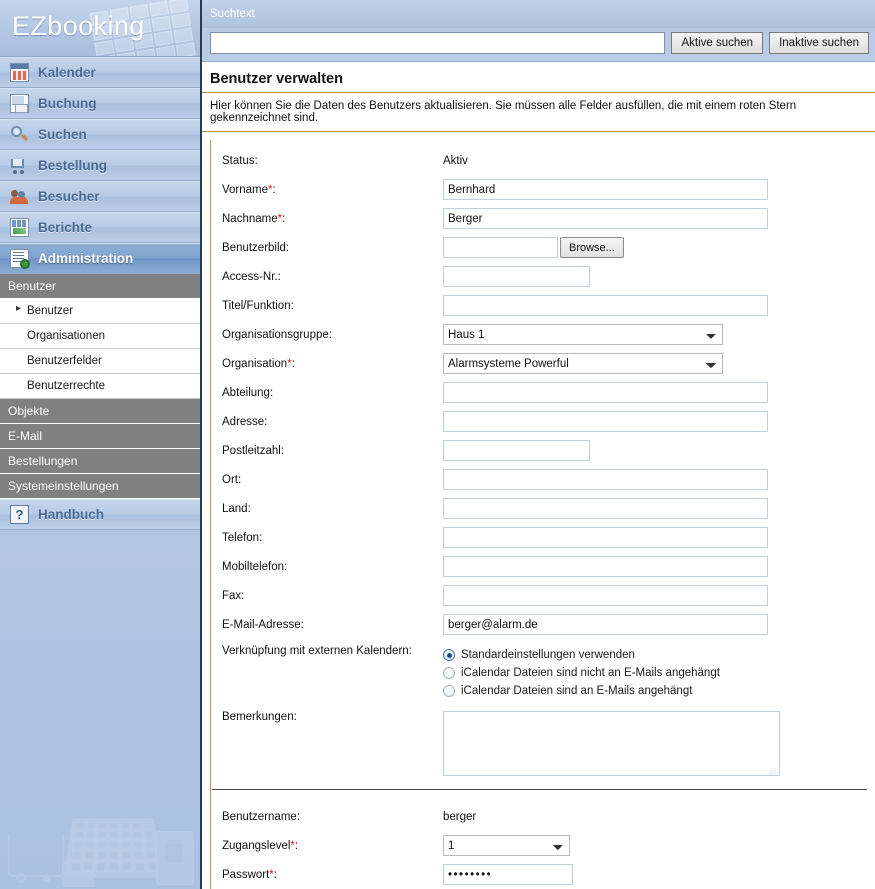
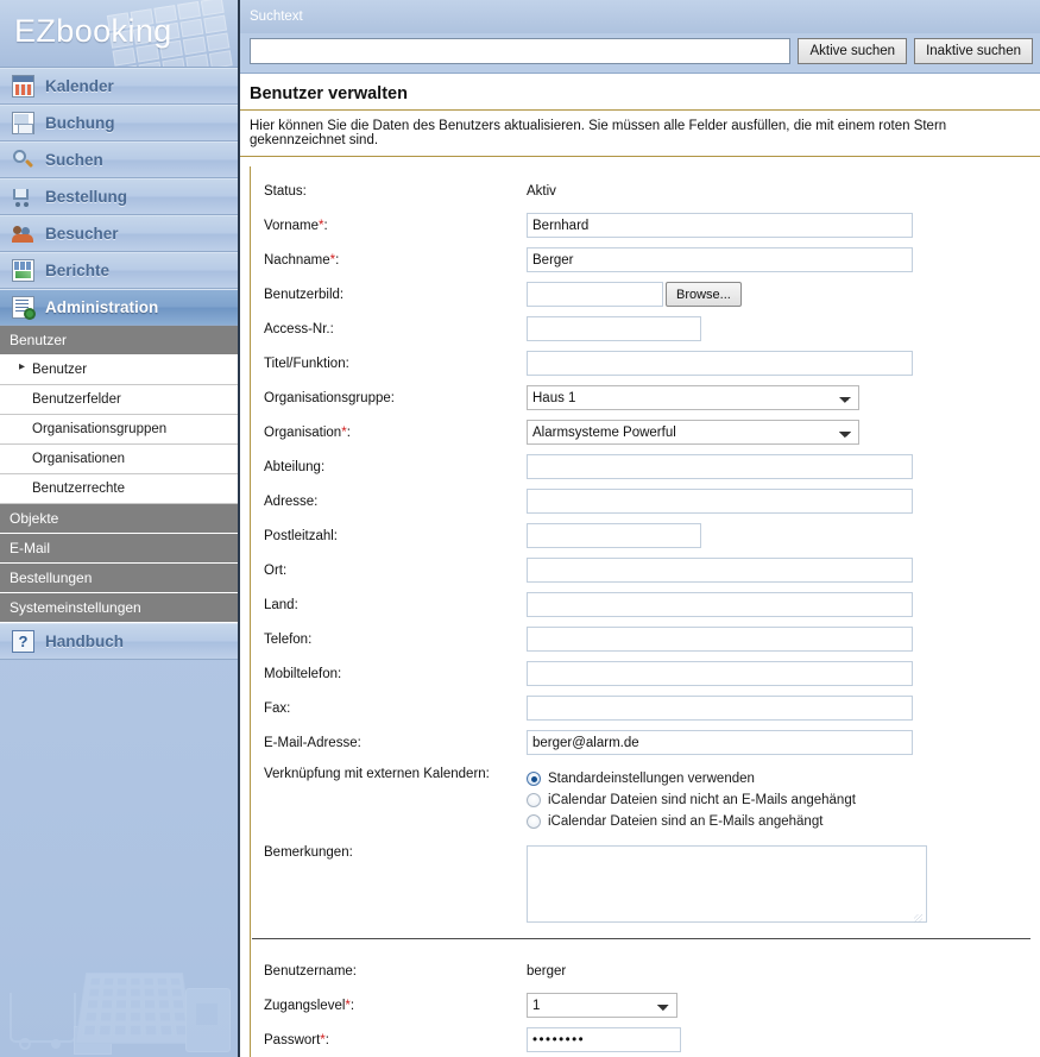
  EZbooking
  Kalender
  Buchung
  Suchen
  Bestellung
  Besucher
  Berichte
  Administration
  Benutzer
  Benutzer
- Organisationen
+ Benutzerfelder
+ Organisationsgruppen
- Benutzerfelder
+ Organisationen
  Benutzerrechte
  Objekte
  E-Mail
  Bestellungen
  Systemeinstellungen
  ?
  Handbuch
  Suchtext
  Aktive suchen
  Inaktive suchen
  Benutzer verwalten
  Hier können Sie die Daten des Benutzers aktualisieren. Sie müssen alle Felder ausfüllen, die mit einem roten Stern gekennzeichnet sind.
  Status:
  Aktiv
  Vorname*:
  Bernhard
  Nachname*:
  Berger
  Benutzerbild:
  Browse...
  Access-Nr.:
  Titel/Funktion:
  Organisationsgruppe:
  Haus 1
  Organisation*:
  Alarmsysteme Powerful
  Abteilung:
  Adresse:
  Postleitzahl:
  Ort:
  Land:
  Telefon:
  Mobiltelefon:
  Fax:
  E-Mail-Adresse:
  berger@alarm.de
  Verknüpfung mit externen Kalendern:
  Standardeinstellungen verwenden
  iCalendar Dateien sind nicht an E-Mails angehängt
  iCalendar Dateien sind an E-Mails angehängt
  Bemerkungen:
  Benutzername:
  berger
  Zugangslevel*:
  1
  Passwort*:
  ••••••••
